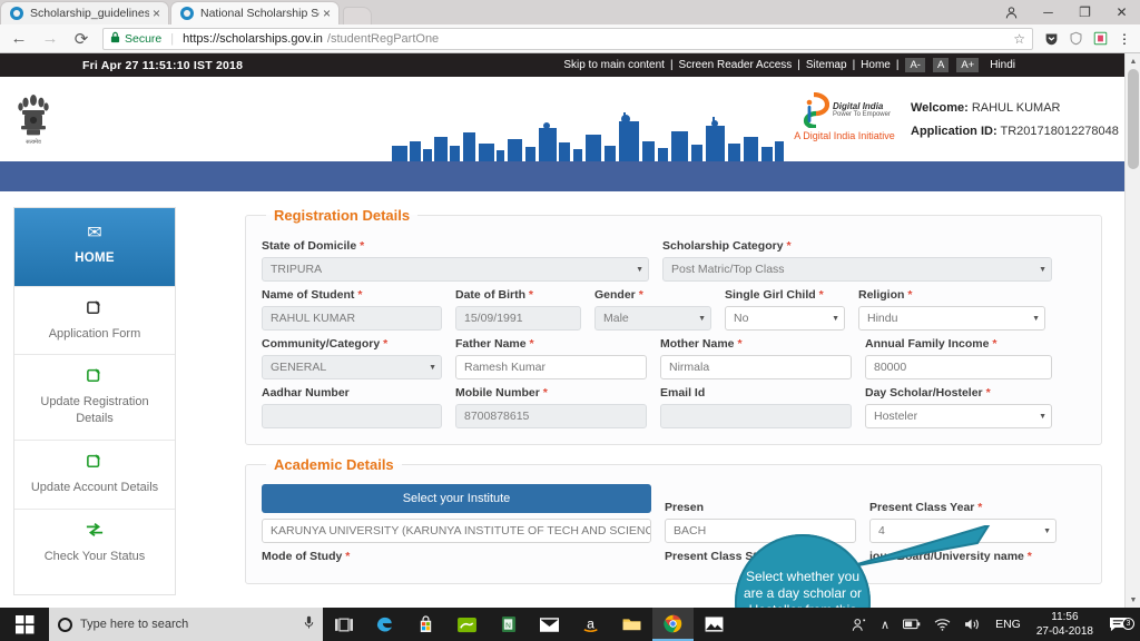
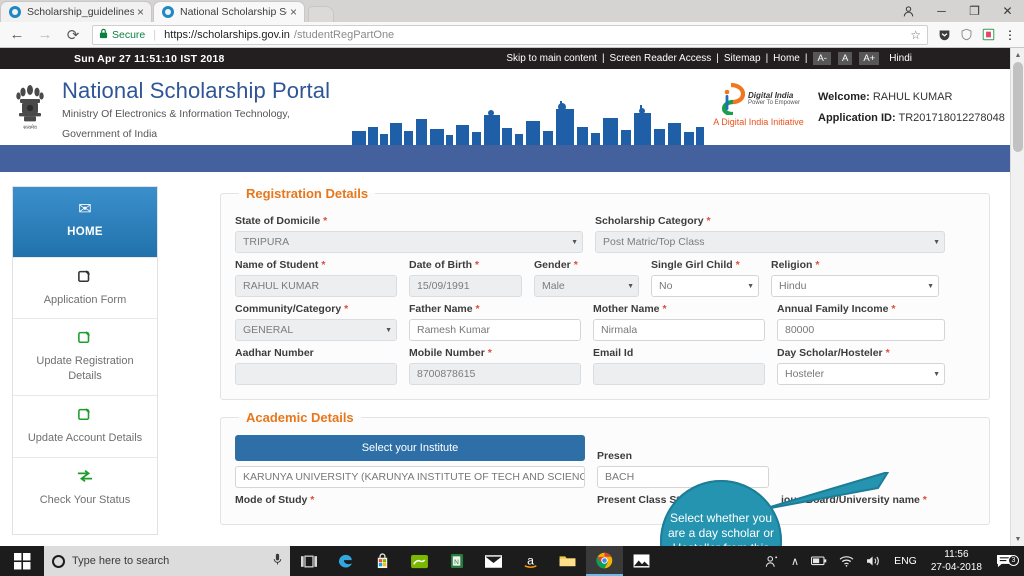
  Scholarship_guidelines
  ×
  National Scholarship S
  ×
  ─
  ❐
  ✕
  ←
  →
  ⟳
  Secure
  |
  https://scholarships.gov.in
  /studentRegPartOne
  ☆
  ⋮
- Fri Apr 27 11:51:10 IST 2018
+ Sun Apr 27 11:51:10 IST 2018
  Skip to main content
  |
  Screen Reader Access
  |
  Sitemap
  |
  Home
  |
  A-
  A
  A+
  Hindi
+ National Scholarship Portal
+ Ministry Of Electronics & Information Technology,
+ Government of India
  Digital India
  A Digital India Initiative
  Welcome: RAHUL KUMAR
  Application ID: TR201718012278048
  ✉
  HOME
  Application Form
  Update Registration Details
  Update Account Details
  Check Your Status
  Registration Details
  State of Domicile *
  TRIPURA
  Scholarship Category *
  Post Matric/Top Class
  Name of Student *
  RAHUL KUMAR
  Date of Birth *
  15/09/1991
  Gender *
  Male
  Single Girl Child *
  No
  Religion *
  Hindu
  Community/Category *
  GENERAL
  Father Name *
  Ramesh Kumar
  Mother Name *
  Nirmala
  Annual Family Income *
  80000
  Aadhar Number
  Mobile Number *
  8700878615
  Email Id
  Day Scholar/Hosteler *
  Hosteler
  Academic Details
  Select your Institute
  KARUNYA UNIVERSITY (KARUNYA INSTITUTE OF TECH AND SCIENC
  Presen
  BACH
- Present Class Year *
- 4
  Mode of Study *
  ioard/University name *
  Type here to search
  a
  ∧
  ENG
  11:56
  27-04-2018
